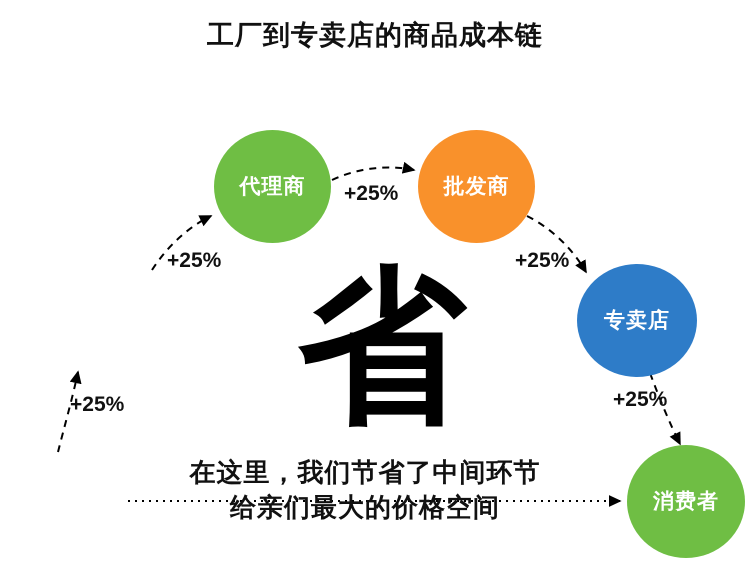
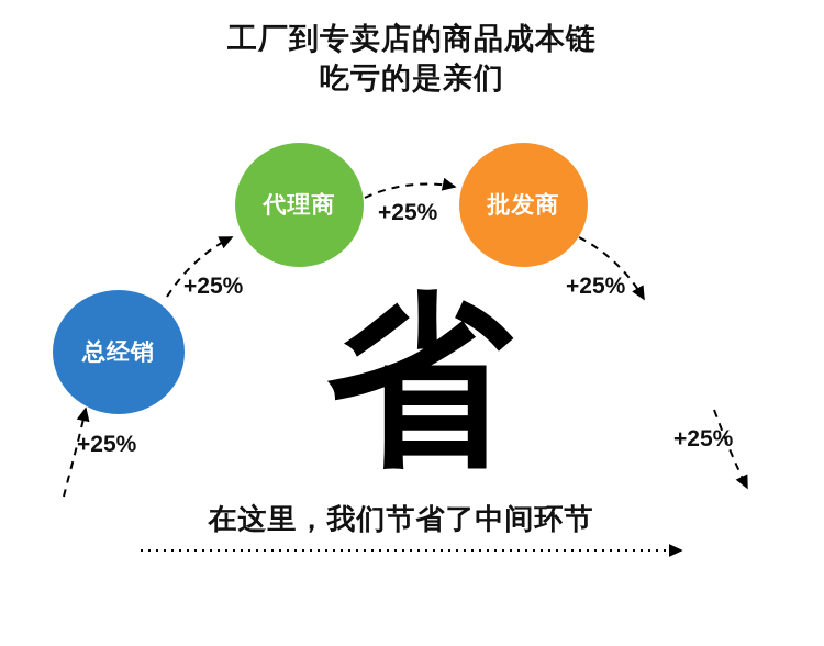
  工厂到专卖店的商品成本链
+ 吃亏的是亲们
+ 总经销
  代理商
  批发商
- 专卖店
- 消费者
  +25%
  +25%
  +25%
  +25%
  +25%
  省
  在这里，我们节省了中间环节
- 给亲们最大的价格空间
